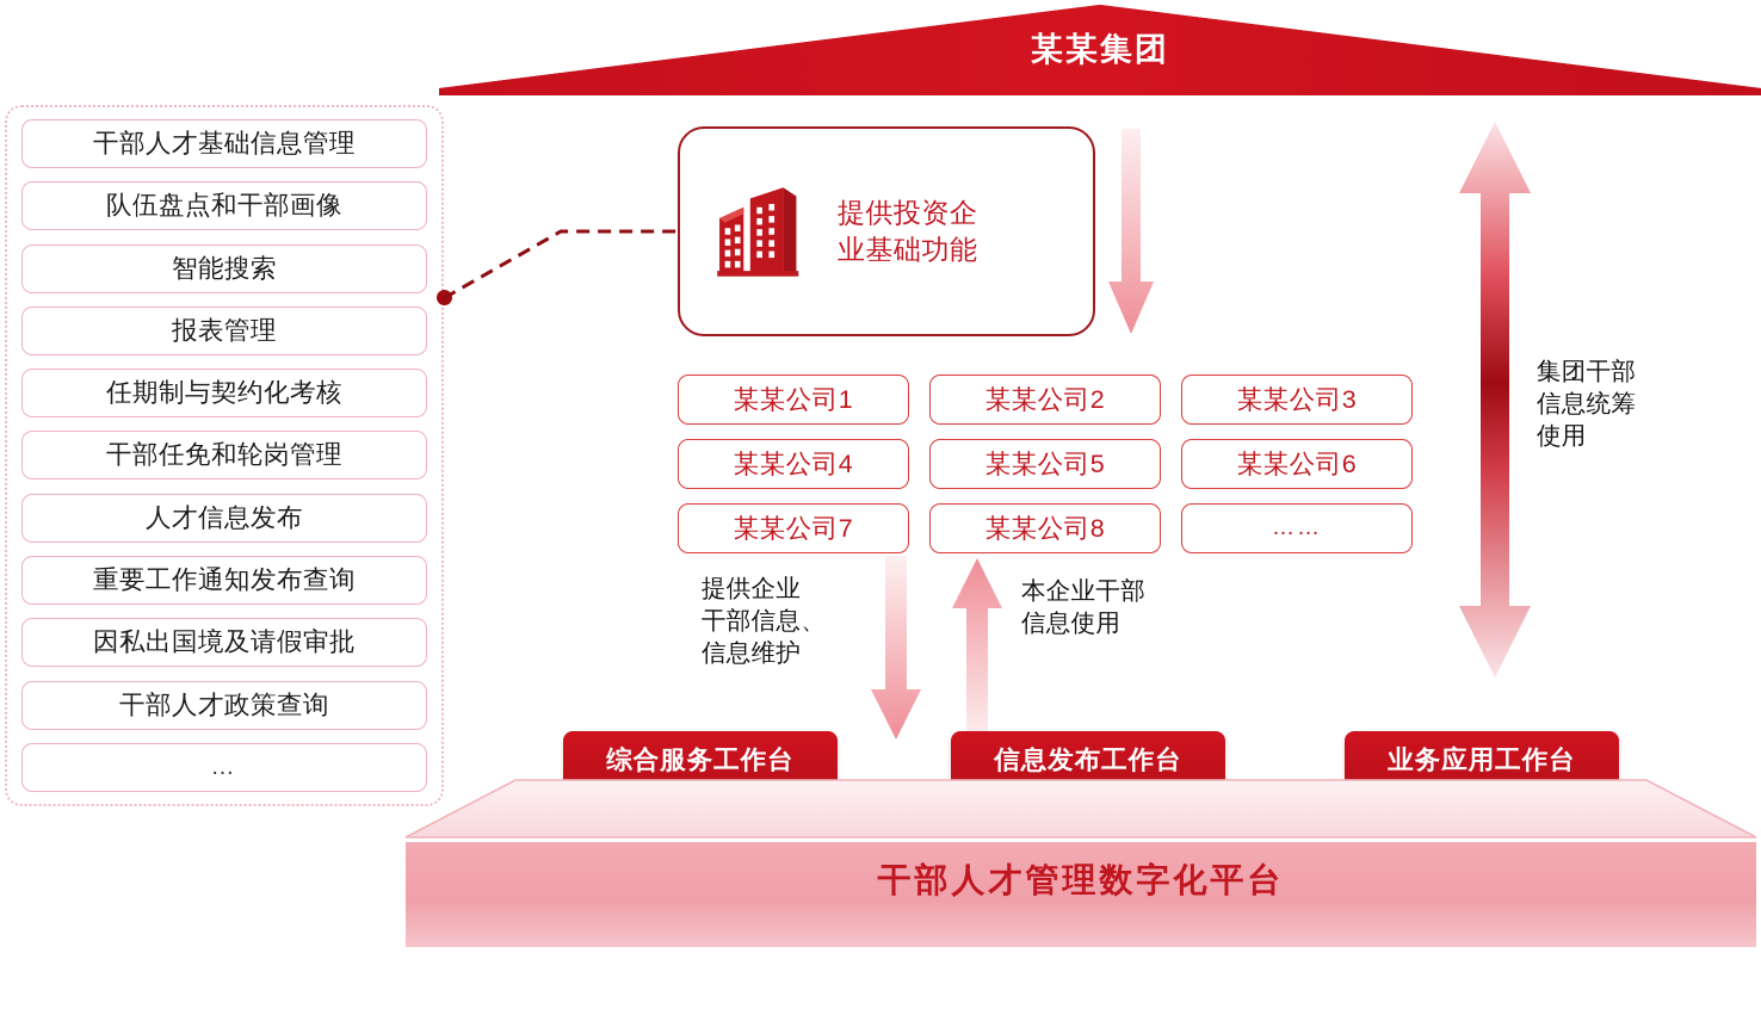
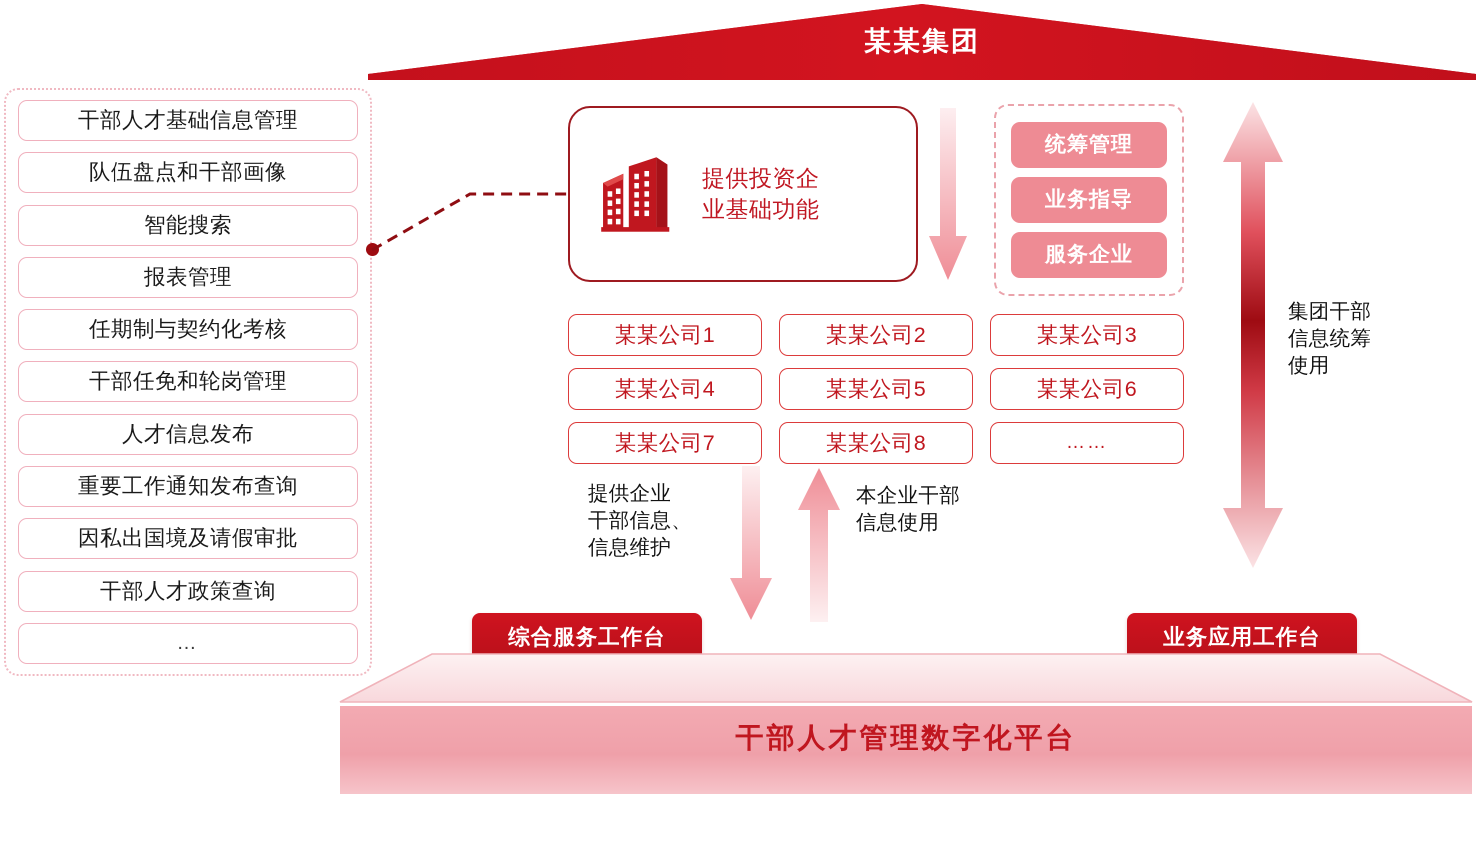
  某某集团
  干部人才基础信息管理
  队伍盘点和干部画像
  智能搜索
  报表管理
  任期制与契约化考核
  干部任免和轮岗管理
  人才信息发布
  重要工作通知发布查询
  因私出国境及请假审批
  干部人才政策查询
  …
  提供投资企
  业基础功能
+ 统筹管理
+ 业务指导
+ 服务企业
  某某公司1
  某某公司2
  某某公司3
  某某公司4
  某某公司5
  某某公司6
  某某公司7
  某某公司8
  ……
  提供企业
  干部信息、
  信息维护
  本企业干部
  信息使用
  集团干部
  信息统筹
  使用
  综合服务工作台
- 信息发布工作台
  业务应用工作台
  干部人才管理数字化平台
